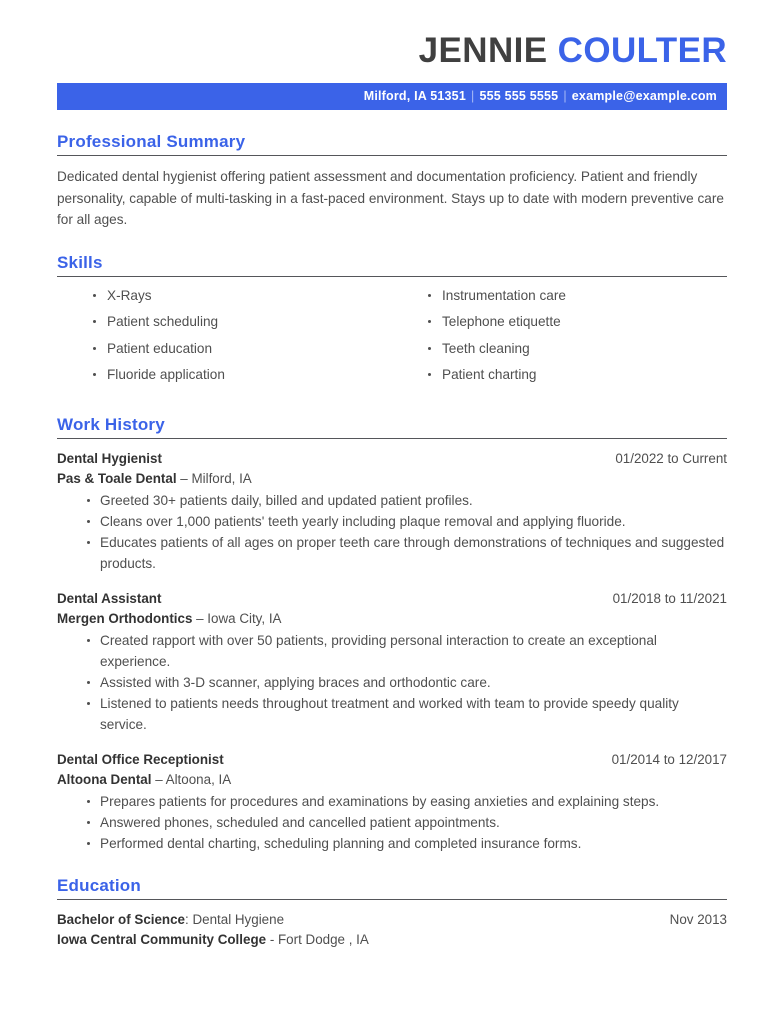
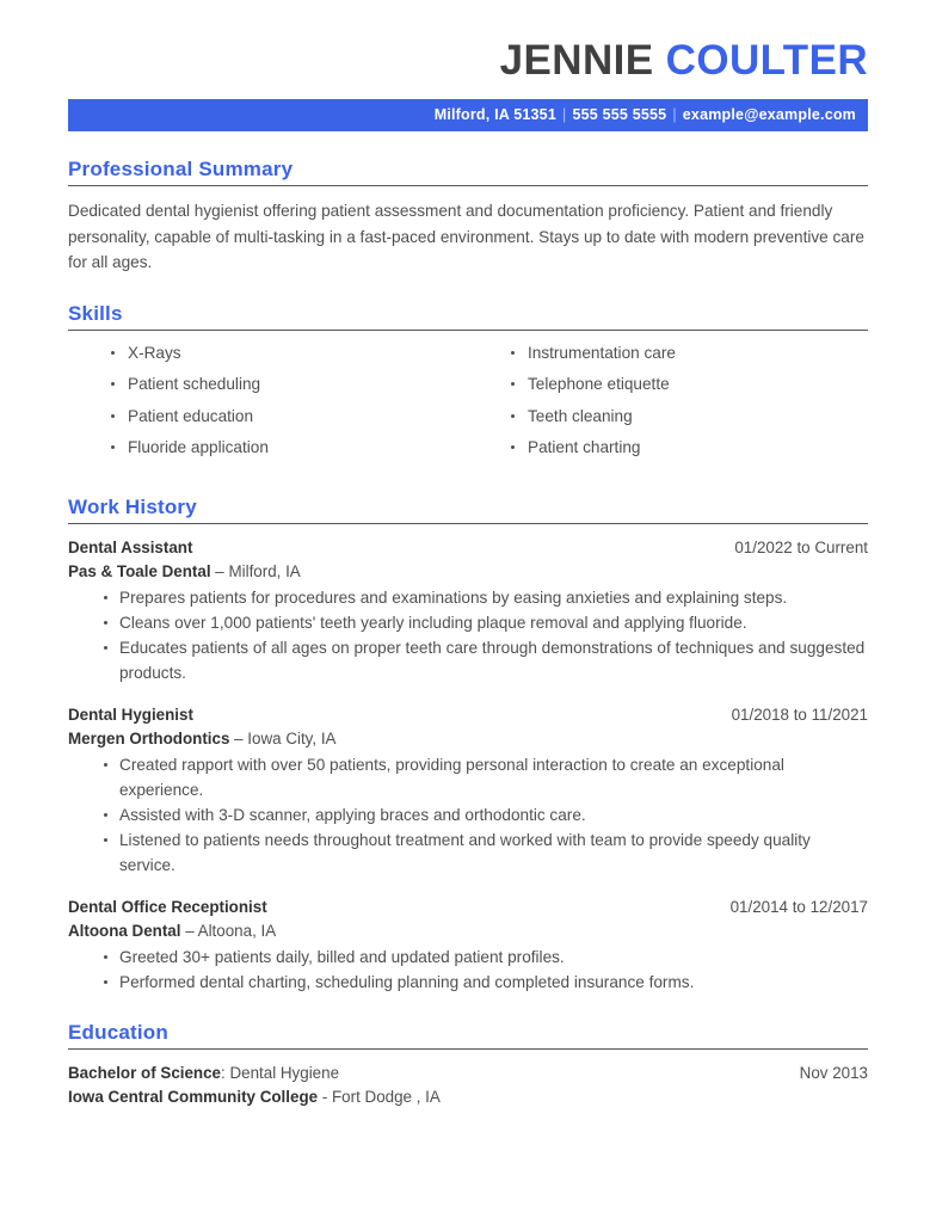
  JENNIE COULTER
  Milford, IA 51351 | 555 555 5555 | example@example.com
  Professional Summary
  Dedicated dental hygienist offering patient assessment and documentation proficiency. Patient and friendly personality, capable of multi-tasking in a fast-paced environment. Stays up to date with modern preventive care for all ages.
  Skills
  X-Rays
  Patient scheduling
  Patient education
  Fluoride application
  Instrumentation care
  Telephone etiquette
  Teeth cleaning
  Patient charting
  Work History
- Dental Hygienist
+ Dental Assistant
  01/2022 to Current
  Pas & Toale Dental – Milford, IA
- Greeted 30+ patients daily, billed and updated patient profiles.
+ Prepares patients for procedures and examinations by easing anxieties and explaining steps.
  Cleans over 1,000 patients' teeth yearly including plaque removal and applying fluoride.
  Educates patients of all ages on proper teeth care through demonstrations of techniques and suggested products.
- Dental Assistant
+ Dental Hygienist
  01/2018 to 11/2021
  Mergen Orthodontics – Iowa City, IA
  Created rapport with over 50 patients, providing personal interaction to create an exceptional experience.
  Assisted with 3-D scanner, applying braces and orthodontic care.
  Listened to patients needs throughout treatment and worked with team to provide speedy quality service.
  Dental Office Receptionist
  01/2014 to 12/2017
  Altoona Dental – Altoona, IA
- Prepares patients for procedures and examinations by easing anxieties and explaining steps.
+ Greeted 30+ patients daily, billed and updated patient profiles.
- Answered phones, scheduled and cancelled patient appointments.
  Performed dental charting, scheduling planning and completed insurance forms.
  Education
  Bachelor of Science: Dental Hygiene
  Nov 2013
  Iowa Central Community College - Fort Dodge , IA
